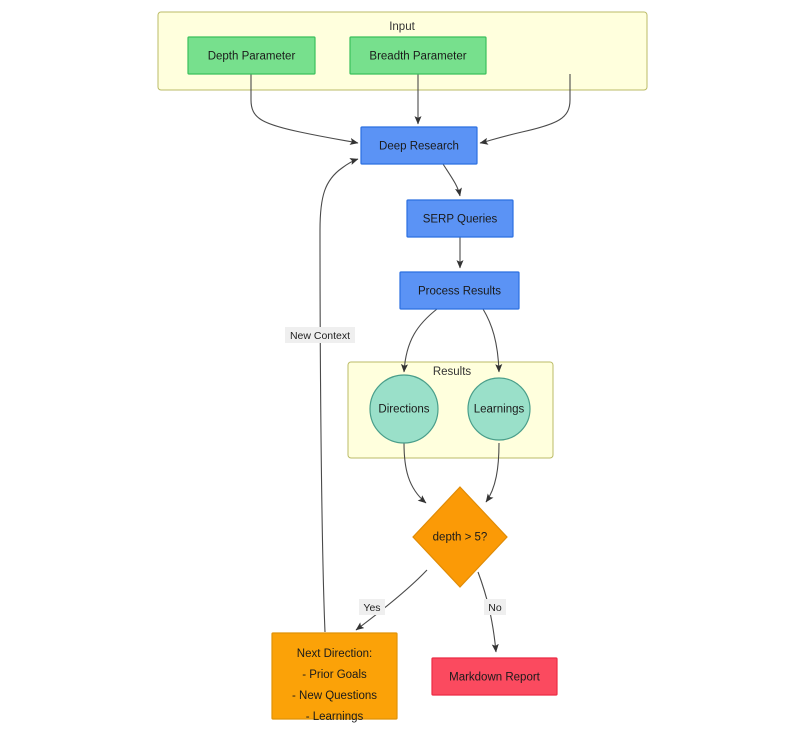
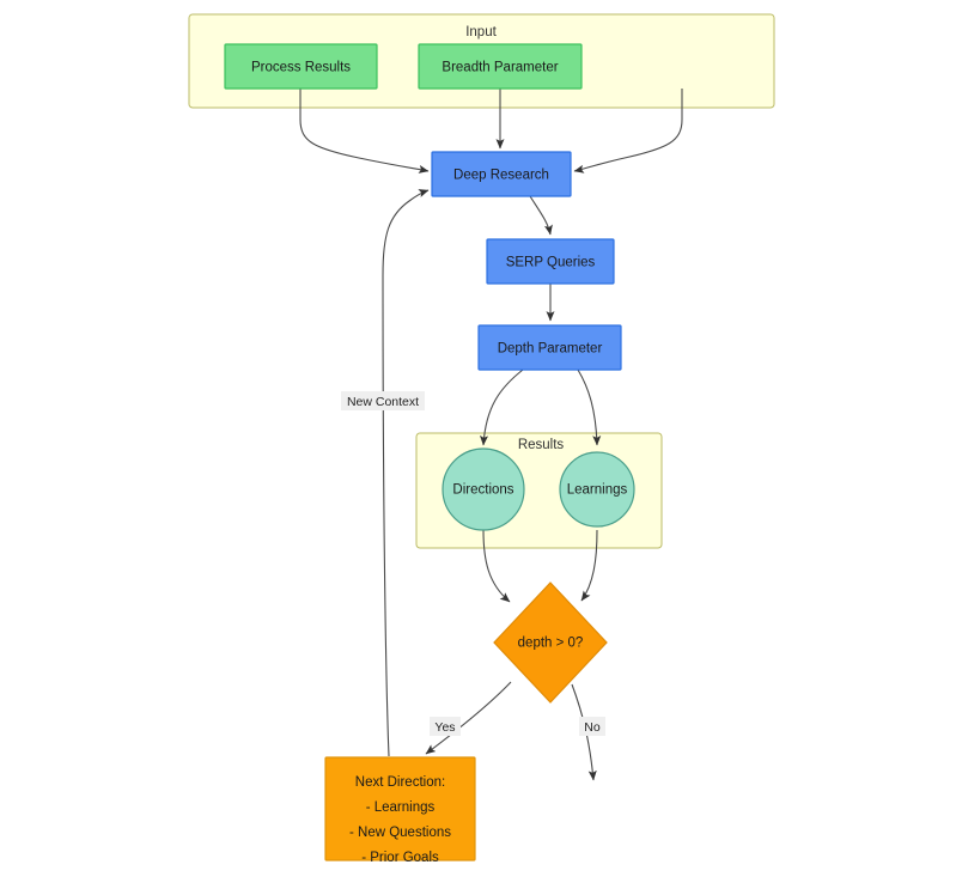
  Input
  Results
  New Context
  Yes
  No
- Depth Parameter
+ Process Results
  Breadth Parameter
  Deep Research
  SERP Queries
- Process Results
+ Depth Parameter
  Directions
  Learnings
- depth > 5?
+ depth > 0?
  Next Direction:
- - Prior Goals
+ - Learnings
  - New Questions
- - Learnings
+ - Prior Goals
- Markdown Report
